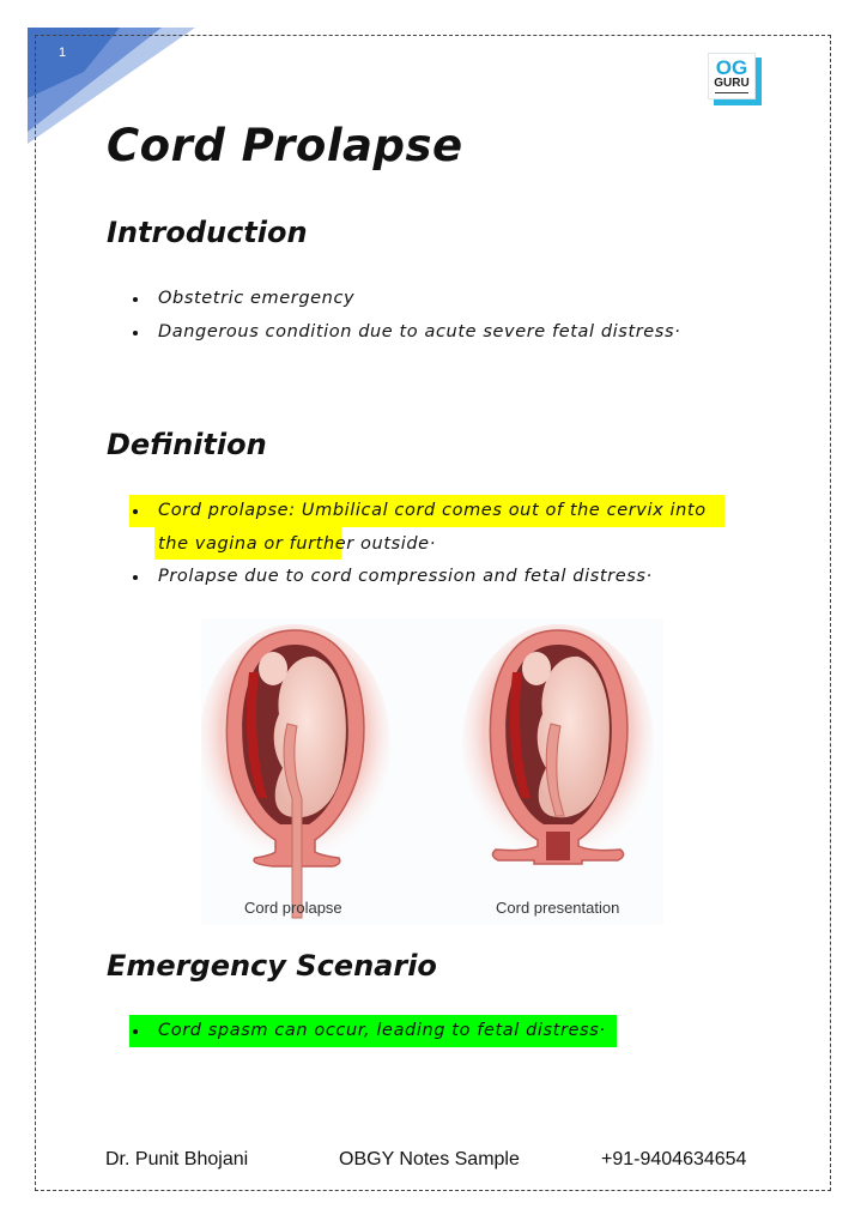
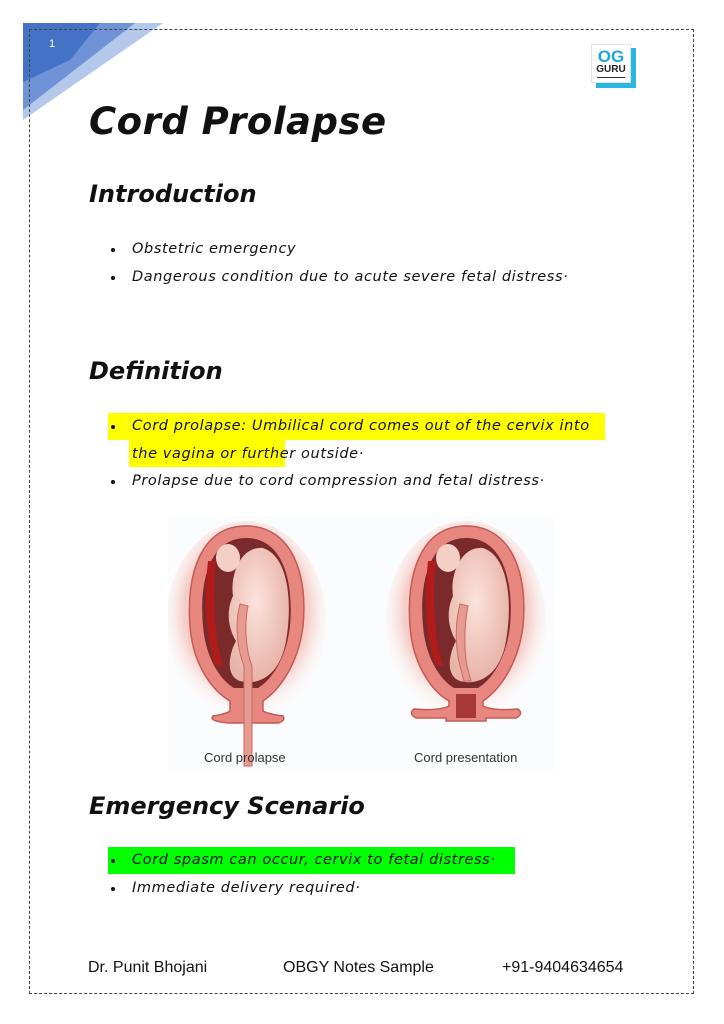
  1
  OG
  GURU
  Cord Prolapse
  Introduction
  Obstetric emergency
  Dangerous condition due to acute severe fetal distress·
  Definition
  Cord prolapse: Umbilical cord comes out of the cervix into
  the vagina or further outside·
  Prolapse due to cord compression and fetal distress·
  Cord prolapse
  Cord presentation
  Emergency Scenario
- Cord spasm can occur, leading to fetal distress·
+ Cord spasm can occur, cervix to fetal distress·
+ Immediate delivery required·
  Dr. Punit Bhojani
  OBGY Notes Sample
  +91-9404634654
